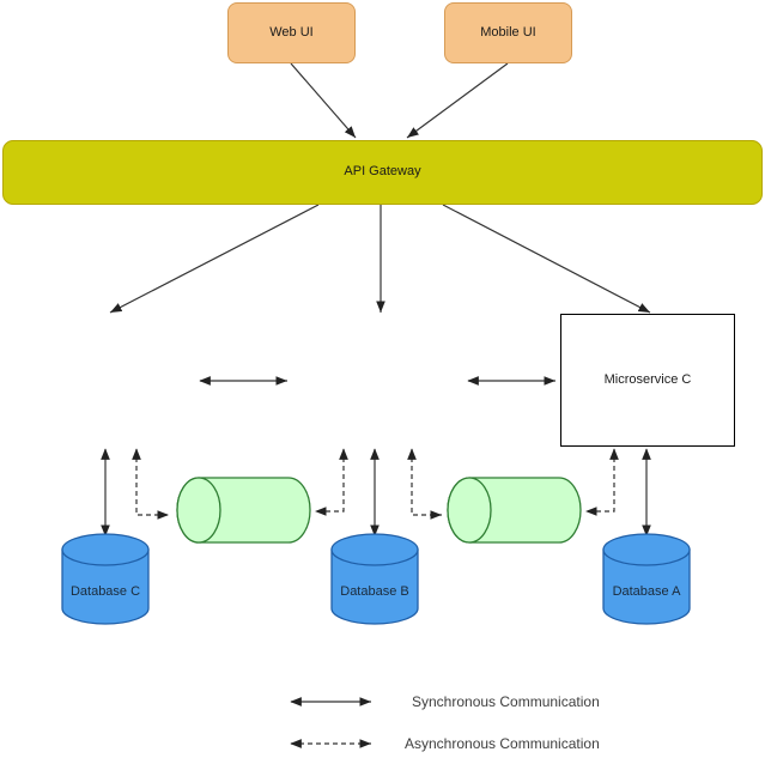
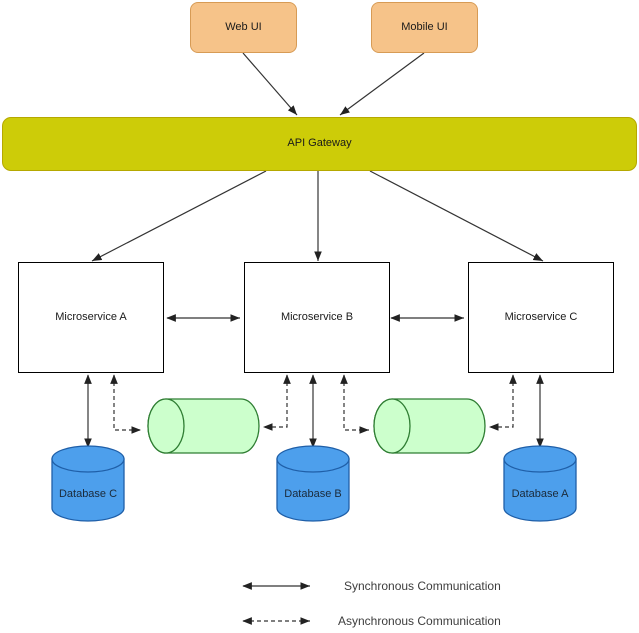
  Web UI
  Mobile UI
  API Gateway
+ Microservice A
+ Microservice B
  Microservice C
  Database C
  Database B
  Database A
  Synchronous Communication
  Asynchronous Communication
